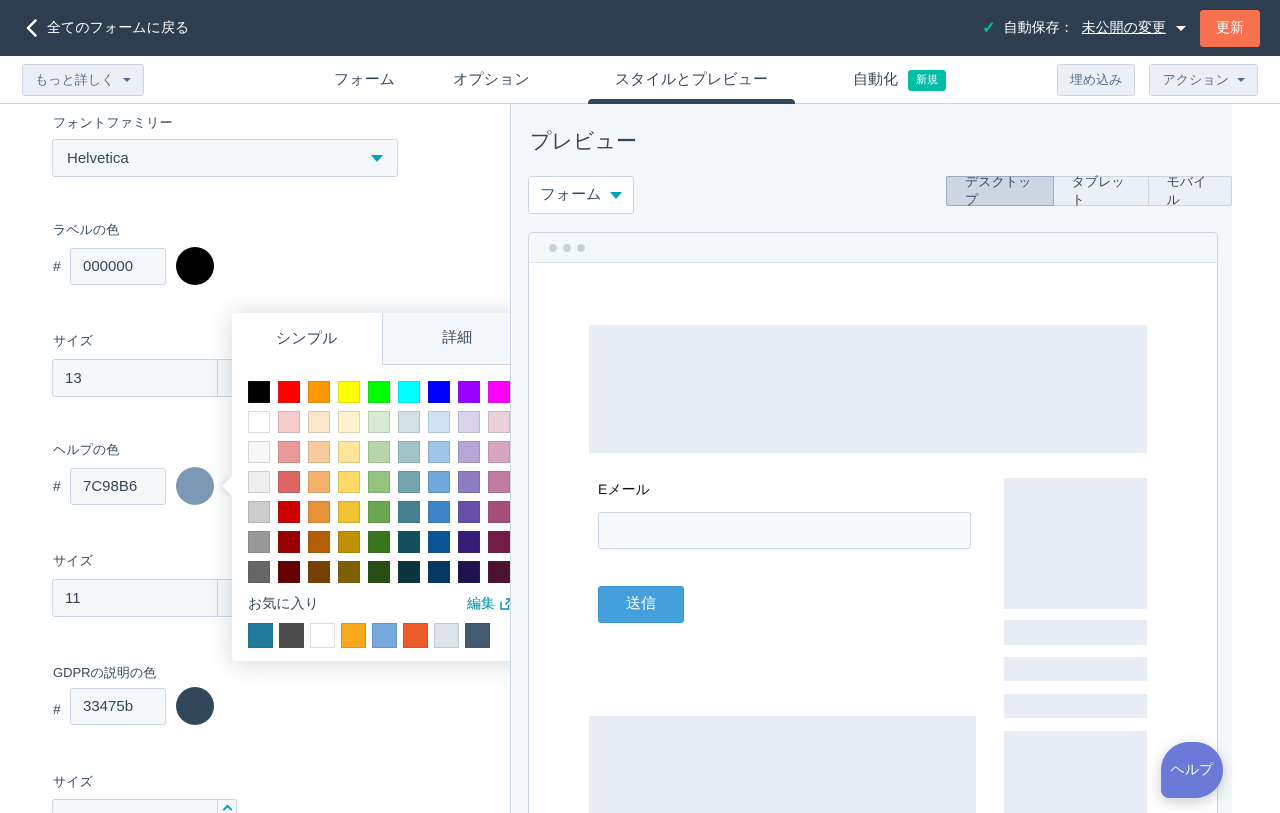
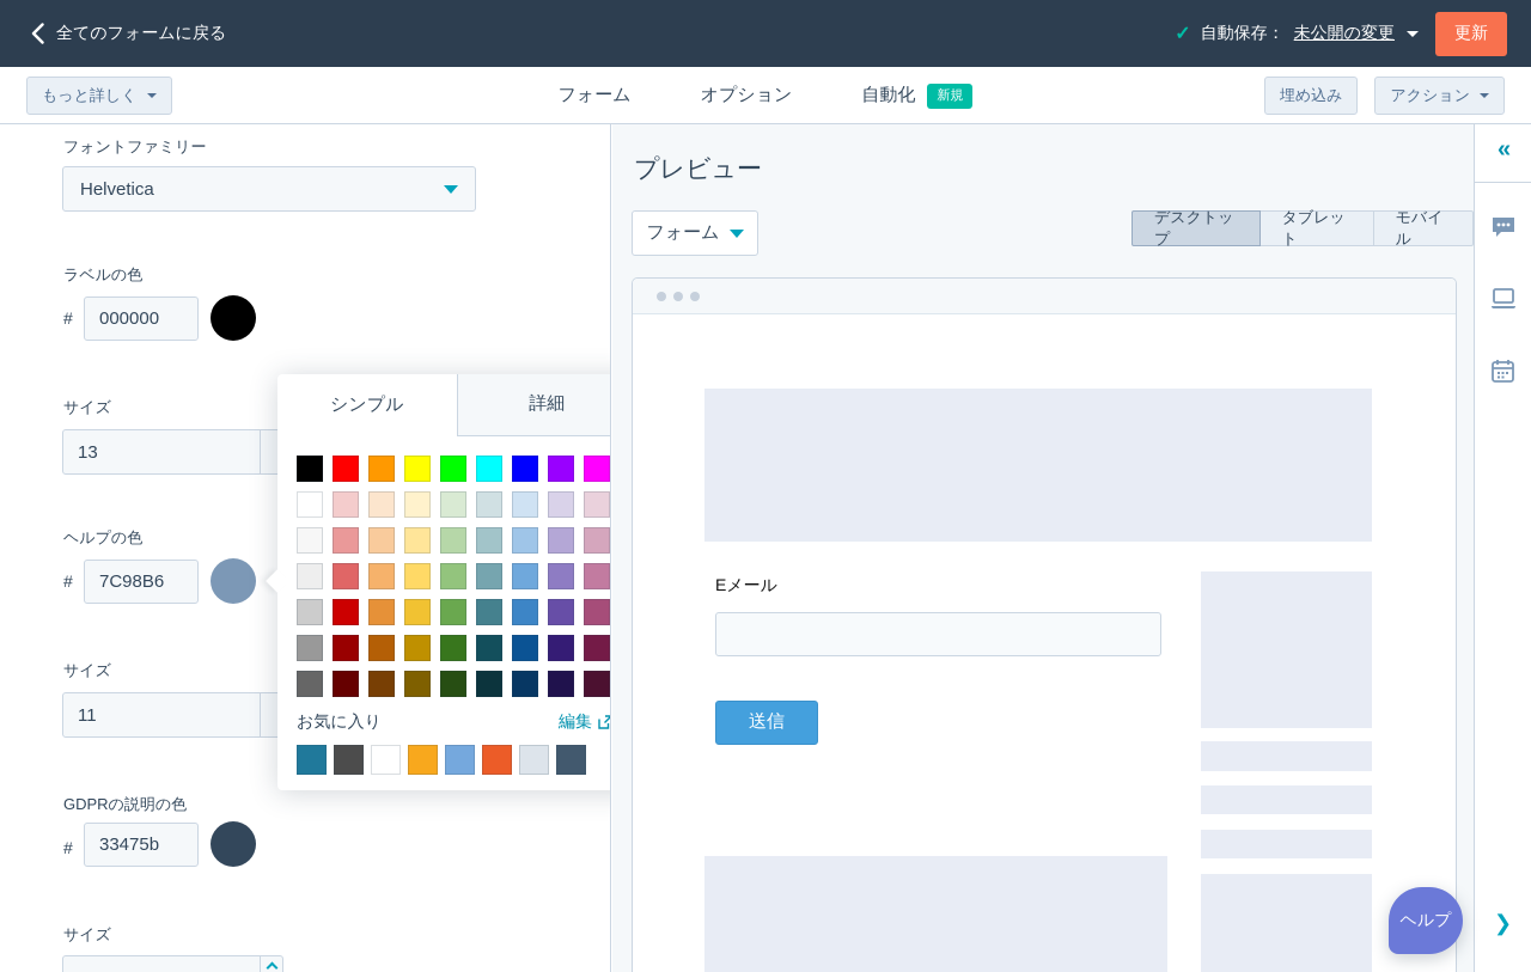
  全てのフォームに戻る
  ✓
  自動保存：
  未公開の変更
  更新
  もっと詳しく
  フォーム
  オプション
- スタイルとプレビュー
  自動化
  新規
  埋め込み
  アクション
  フォントファミリー
  Helvetica
  ラベルの色
  #
  000000
  サイズ
  13
  ヘルプの色
  #
  7C98B6
  サイズ
  11
  GDPRの説明の色
  #
  33475b
  サイズ
  シンプル
  詳細
  お気に入り
  編集
  プレビュー
  フォーム
  デスクトップ
  タブレット
  モバイル
  Eメール
  送信
+ «
+ ❯
  ヘルプ
